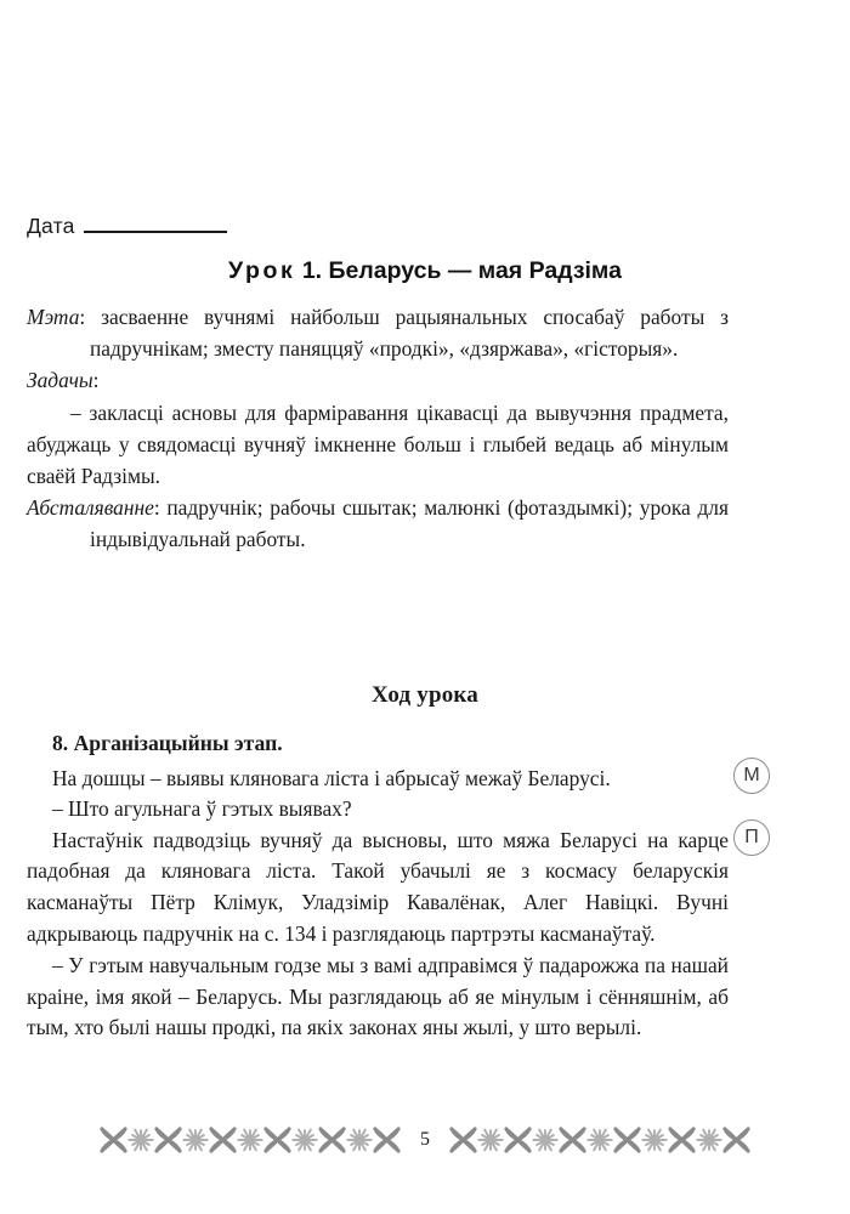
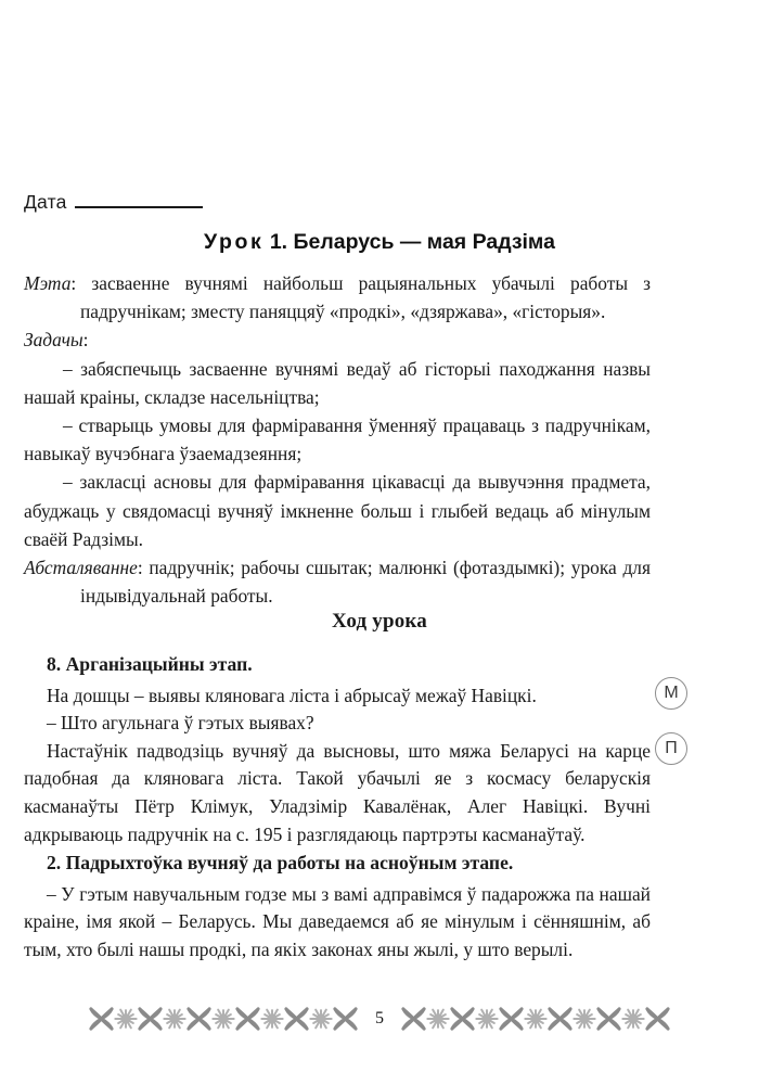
  Дата
  Урок 1. Беларусь — мая Радзіма
- Мэта: засваенне вучнямі найбольш рацыянальных спосабаў работы з падручнікам; зместу паняццяў «продкі», «дзяржава», «гісторыя».
+ Мэта: засваенне вучнямі найбольш рацыянальных убачылі работы з падручнікам; зместу паняццяў «продкі», «дзяржава», «гісторыя».
  Задачы:
+ – забяспечыць засваенне вучнямі ведаў аб гісторыі паходжання назвы нашай краіны, складзе насельніцтва;
+ – стварыць умовы для фарміравання ўменняў працаваць з падручнікам, навыкаў вучэбнага ўзаемадзеяння;
  – закласці асновы для фарміравання цікавасці да вывучэння прадмета, абуджаць у свядомасці вучняў імкненне больш і глыбей ведаць аб мінулым сваёй Радзімы.
  Абсталяванне: падручнік; рабочы сшытак; малюнкі (фотаздымкі); урока для індывідуальнай работы.
  Ход урока
  8. Арганізацыйны этап.
- На дошцы – выявы кляновага ліста і абрысаў межаў Беларусі.
+ На дошцы – выявы кляновага ліста і абрысаў межаў Навіцкі.
  – Што агульнага ў гэтых выявах?
- Настаўнік падводзіць вучняў да высновы, што мяжа Беларусі на карце падобная да кляновага ліста. Такой убачылі яе з космасу беларускія касманаўты Пётр Клімук, Уладзімір Кавалёнак, Алег Навіцкі. Вучні адкрываюць падручнік на с. 134 і разглядаюць партрэты касманаўтаў.
+ Настаўнік падводзіць вучняў да высновы, што мяжа Беларусі на карце падобная да кляновага ліста. Такой убачылі яе з космасу беларускія касманаўты Пётр Клімук, Уладзімір Кавалёнак, Алег Навіцкі. Вучні адкрываюць падручнік на с. 195 і разглядаюць партрэты касманаўтаў.
+ 2. Падрыхтоўка вучняў да работы на асноўным этапе.
- – У гэтым навучальным годзе мы з вамі адправімся ў падарожжа па нашай краіне, імя якой – Беларусь. Мы разглядаюць аб яе мінулым і сённяшнім, аб тым, хто былі нашы продкі, па якіх законах яны жылі, у што верылі.
+ – У гэтым навучальным годзе мы з вамі адправімся ў падарожжа па нашай краіне, імя якой – Беларусь. Мы даведаемся аб яе мінулым і сённяшнім, аб тым, хто былі нашы продкі, па якіх законах яны жылі, у што верылі.
  М
  П
  5
